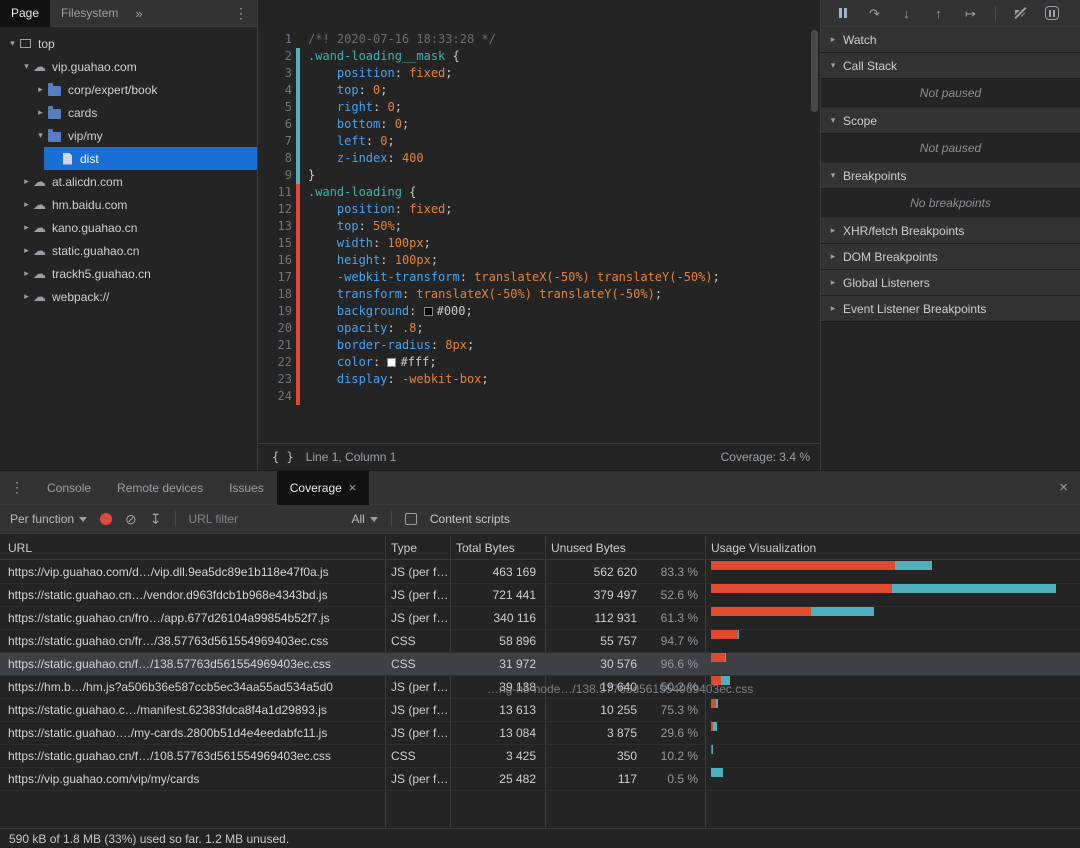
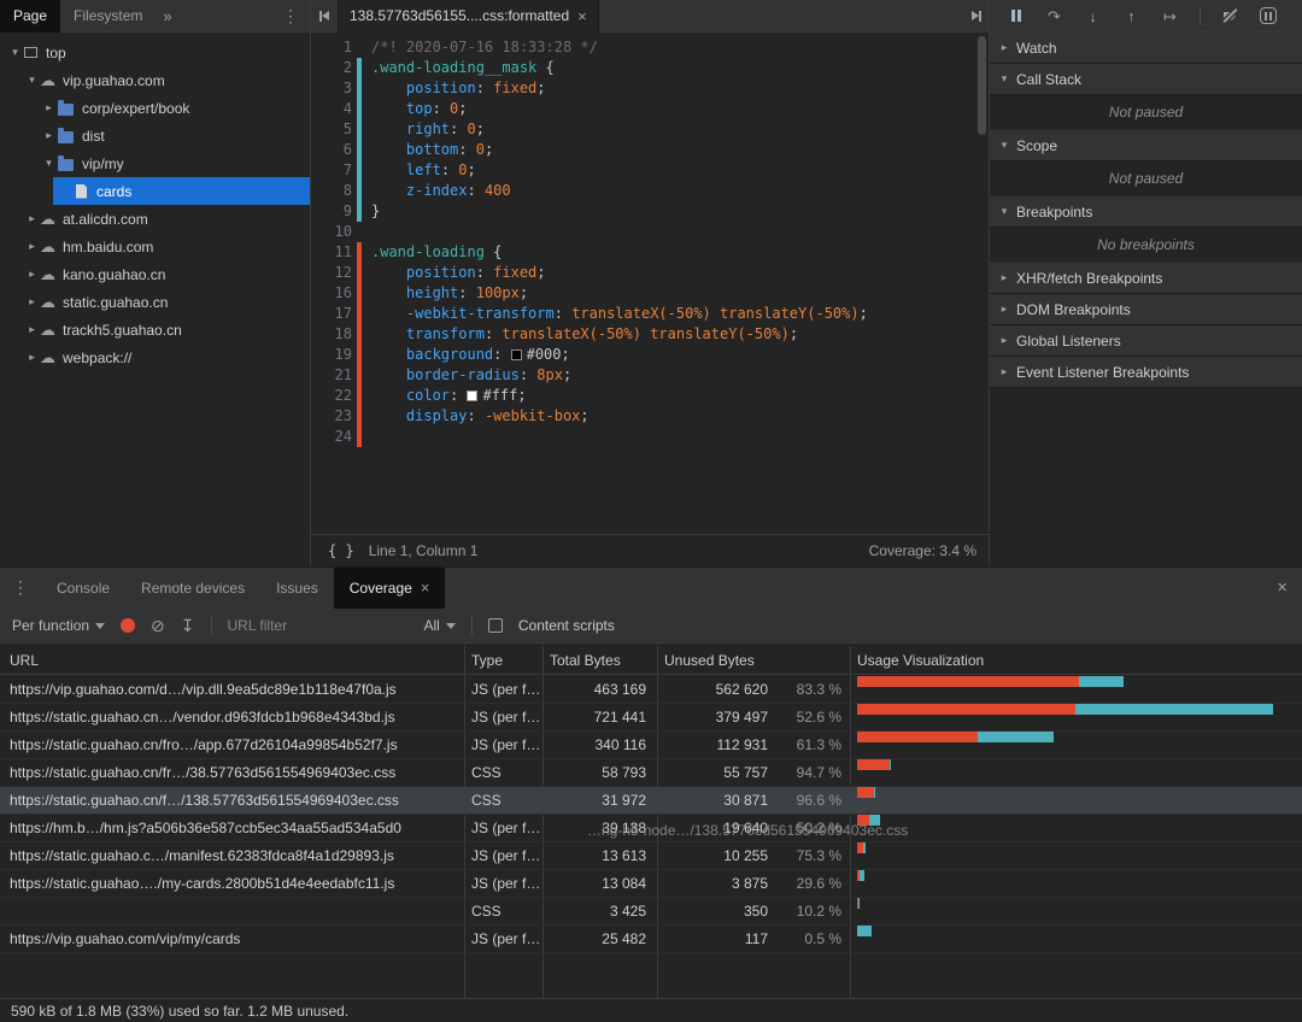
  Page
  Filesystem
  »
  ▾
  top
  ▾
  vip.guahao.com
  ▸
  corp/expert/book
  ▸
- cards
+ dist
  ▾
  vip/my
- dist
+ cards
  ▸
  at.alicdn.com
  ▸
  hm.baidu.com
  ▸
  kano.guahao.cn
  ▸
  static.guahao.cn
  ▸
  trackh5.guahao.cn
  ▸
  webpack://
+ 138.57763d56155....css:formatted
  1
  /*! 2020-07-16 18:33:28 */
  2
  .wand-loading__mask {
  3
  position: fixed;
  4
  top: 0;
  5
  right: 0;
  6
  bottom: 0;
  7
  left: 0;
  8
  z-index: 400
  9
  }
+ 10
  11
  .wand-loading {
  12
  position: fixed;
- 13
- top: 50%;
- 15
- width: 100px;
  16
  height: 100px;
  17
  -webkit-transform: translateX(-50%) translateY(-50%);
  18
  transform: translateX(-50%) translateY(-50%);
  19
  background: #000;
- 20
- opacity: .8;
  21
  border-radius: 8px;
  22
  color: #fff;
  23
  display: -webkit-box;
  24
  Line 1, Column 1
  Coverage: 3.4 %
  ▸
  Watch
  ▾
  Call Stack
  Not paused
  ▾
  Scope
  Not paused
  ▾
  Breakpoints
  No breakpoints
  ▸
  XHR/fetch Breakpoints
  ▸
  DOM Breakpoints
  ▸
  Global Listeners
  ▸
  Event Listener Breakpoints
  Console
  Remote devices
  Issues
  Coverage
  ×
  Per function
  URL filter
  All
  Content scripts
  URL
  Type
  Total Bytes
  Unused Bytes
  Usage Visualization
  https://vip.guahao.com/d…/vip.dll.9ea5dc89e1b118e47f0a.js
  JS (per f…
  463 169
  562 620
  83.3 %
  https://static.guahao.cn…/vendor.d963fdcb1b968e4343bd.js
  JS (per f…
  721 441
  379 497
  52.6 %
  https://static.guahao.cn/fro…/app.677d26104a99854b52f7.js
  JS (per f…
  340 116
  112 931
  61.3 %
  https://static.guahao.cn/fr…/38.57763d561554969403ec.css
  CSS
- 58 896
+ 58 793
  55 757
  94.7 %
  https://static.guahao.cn/f…/138.57763d561554969403ec.css
  CSS
  31 972
- 30 576
+ 30 871
  96.6 %
  https://hm.b…/hm.js?a506b36e587ccb5ec34aa55ad534a5d0
  JS (per f…
  39 138
  19 640
  50.2 %
  https://static.guahao.c…/manifest.62383fdca8f4a1d29893.js
  JS (per f…
  13 613
  10 255
  75.3 %
  https://static.guahao…./my-cards.2800b51d4e4eedabfc11.js
  JS (per f…
  13 084
  3 875
  29.6 %
- https://static.guahao.cn/f…/108.57763d561554969403ec.css
  CSS
  3 425
  350
  10.2 %
  https://vip.guahao.com/vip/my/cards
  JS (per f…
  25 482
  117
  0.5 %
  …ng-h5-node…/138.57763d561554969403ec.css
  590 kB of 1.8 MB (33%) used so far. 1.2 MB unused.
